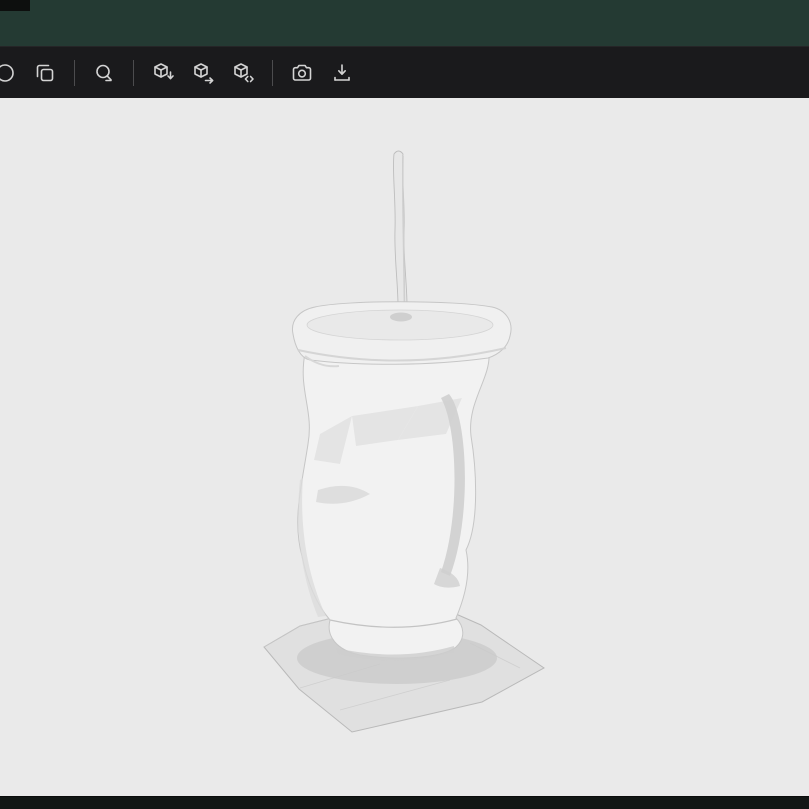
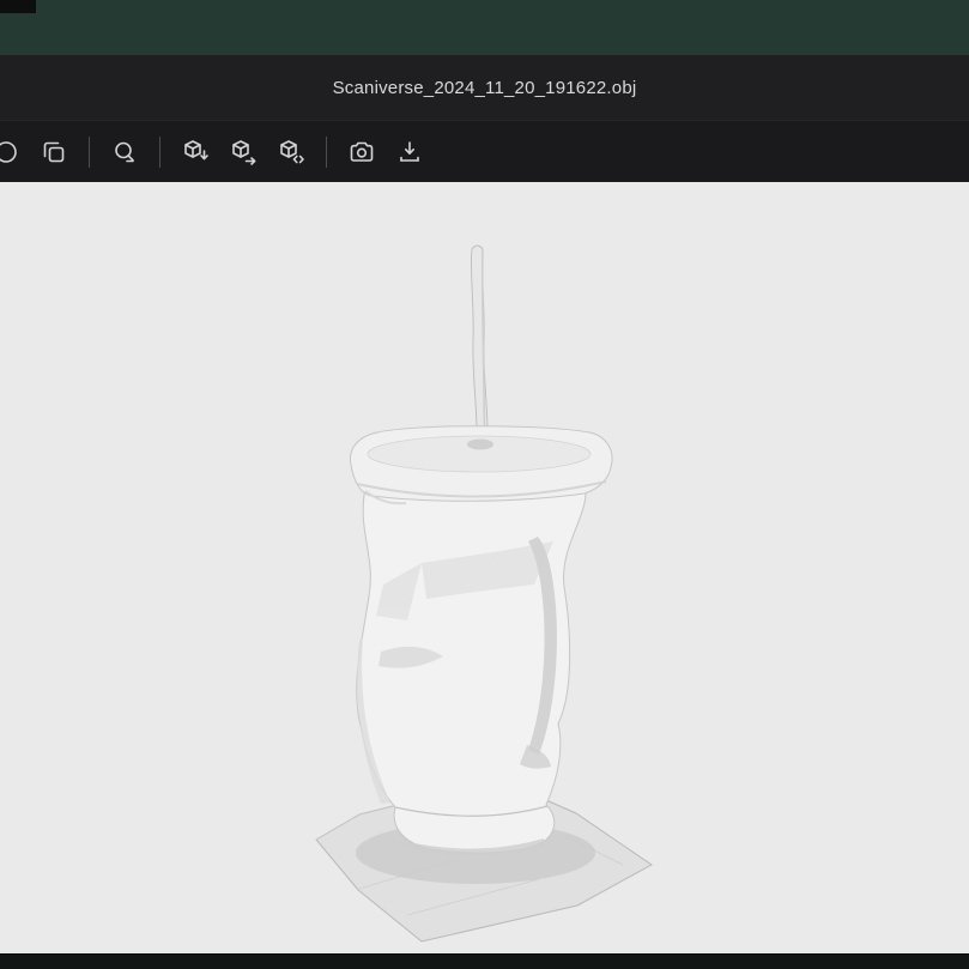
+ Scaniverse_2024_11_20_191622.obj
